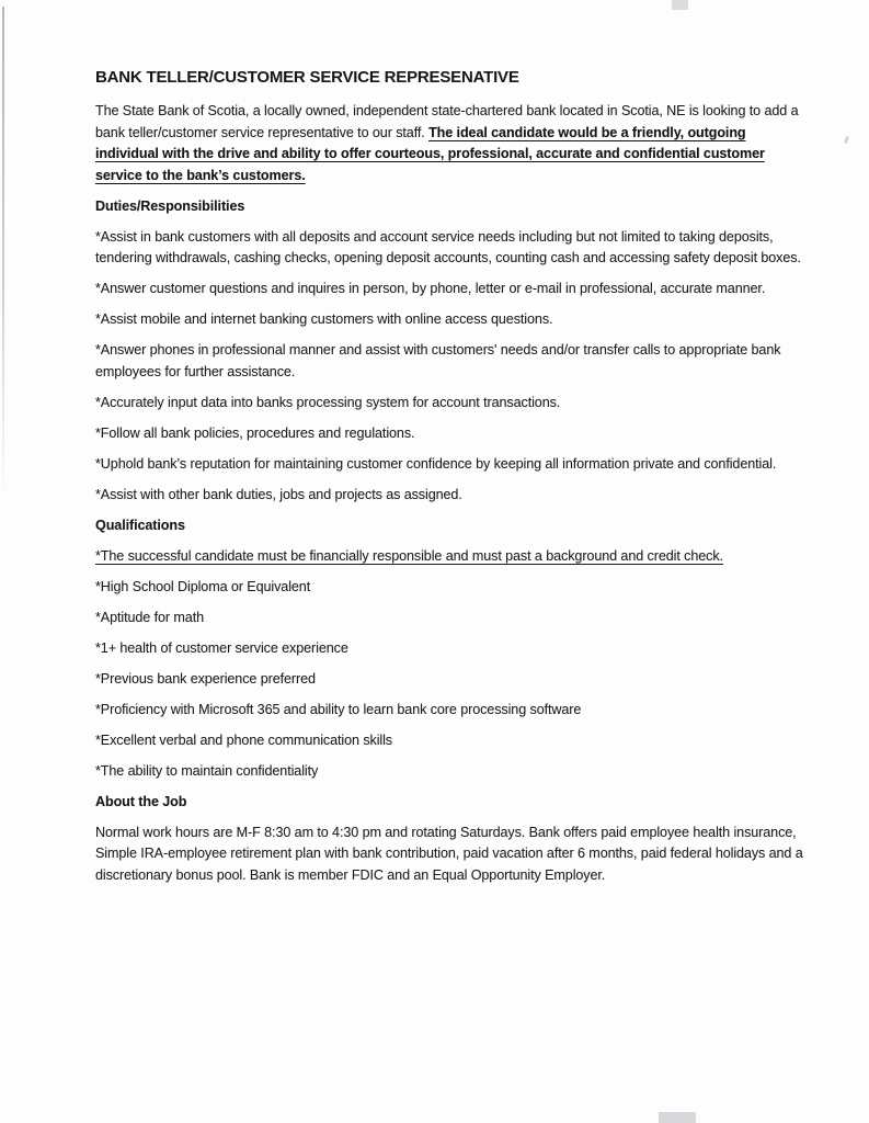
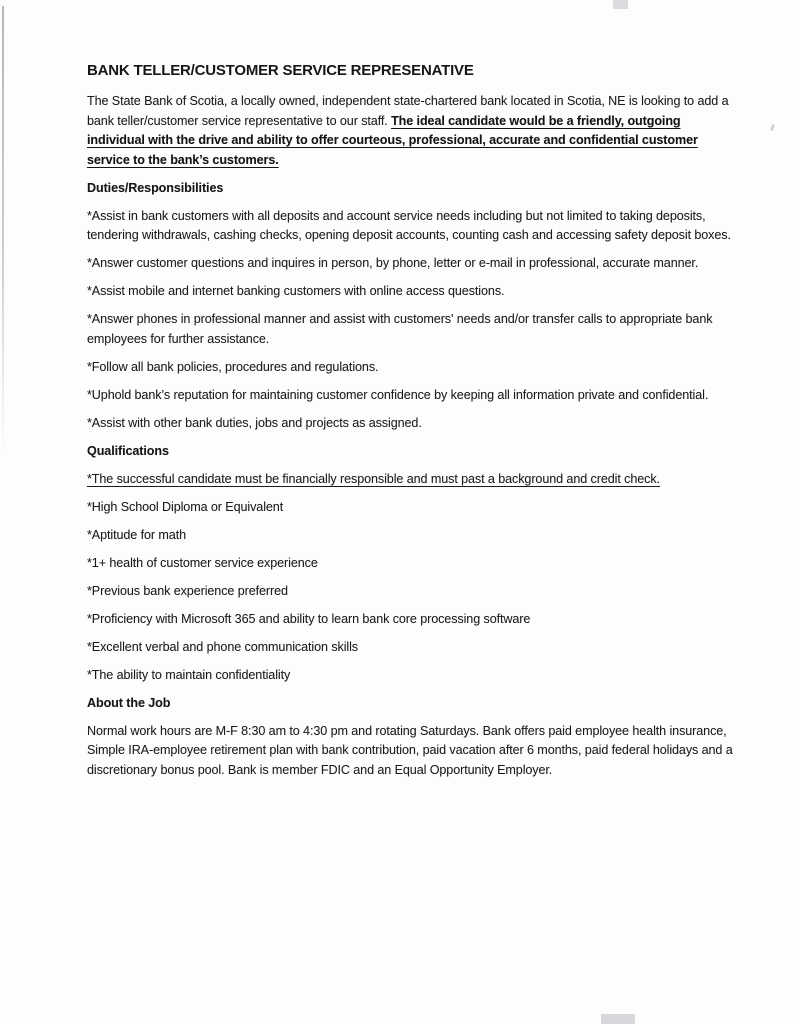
  BANK TELLER/CUSTOMER SERVICE REPRESENATIVE
  The State Bank of Scotia, a locally owned, independent state-chartered bank located in Scotia, NE is looking to add a bank teller/customer service representative to our staff. The ideal candidate would be a friendly, outgoing individual with the drive and ability to offer courteous, professional, accurate and confidential customer service to the bank’s customers.
  Duties/Responsibilities
  *Assist in bank customers with all deposits and account service needs including but not limited to taking deposits, tendering withdrawals, cashing checks, opening deposit accounts, counting cash and accessing safety deposit boxes.
  *Answer customer questions and inquires in person, by phone, letter or e-mail in professional, accurate manner.
  *Assist mobile and internet banking customers with online access questions.
  *Answer phones in professional manner and assist with customers' needs and/or transfer calls to appropriate bank employees for further assistance.
- *Accurately input data into banks processing system for account transactions.
  *Follow all bank policies, procedures and regulations.
  *Uphold bank’s reputation for maintaining customer confidence by keeping all information private and confidential.
  *Assist with other bank duties, jobs and projects as assigned.
  Qualifications
  *The successful candidate must be financially responsible and must past a background and credit check.
  *High School Diploma or Equivalent
  *Aptitude for math
  *1+ health of customer service experience
  *Previous bank experience preferred
  *Proficiency with Microsoft 365 and ability to learn bank core processing software
  *Excellent verbal and phone communication skills
  *The ability to maintain confidentiality
  About the Job
  Normal work hours are M-F 8:30 am to 4:30 pm and rotating Saturdays. Bank offers paid employee health insurance, Simple IRA-employee retirement plan with bank contribution, paid vacation after 6 months, paid federal holidays and a discretionary bonus pool. Bank is member FDIC and an Equal Opportunity Employer.
